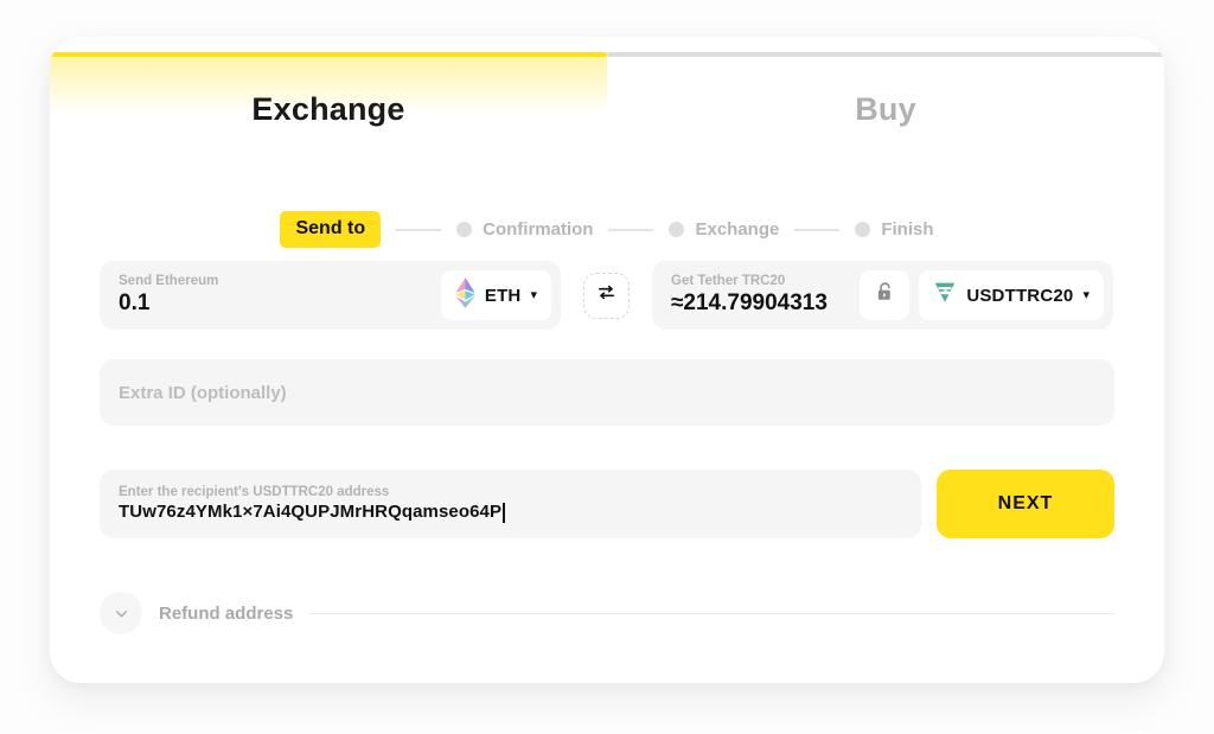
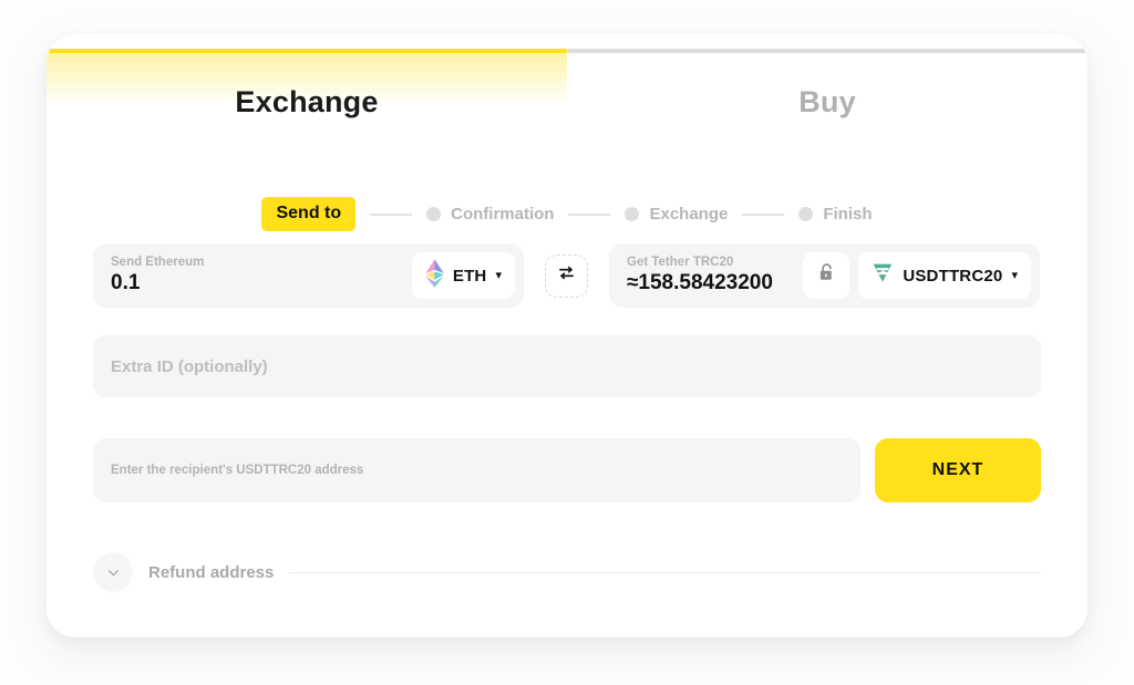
  Exchange
  Buy
  Send to
  Confirmation
  Exchange
  Finish
  Send Ethereum
  0.1
  ETH
  ▾
  Get Tether TRC20
- ≈214.79904313
+ ≈158.58423200
  USDTTRC20
  ▾
  Extra ID (optionally)
  Enter the recipient's USDTTRC20 address
- TUw76z4YMk1×7Ai4QUPJMrHRQqamseo64P
  NEXT
  Refund address
